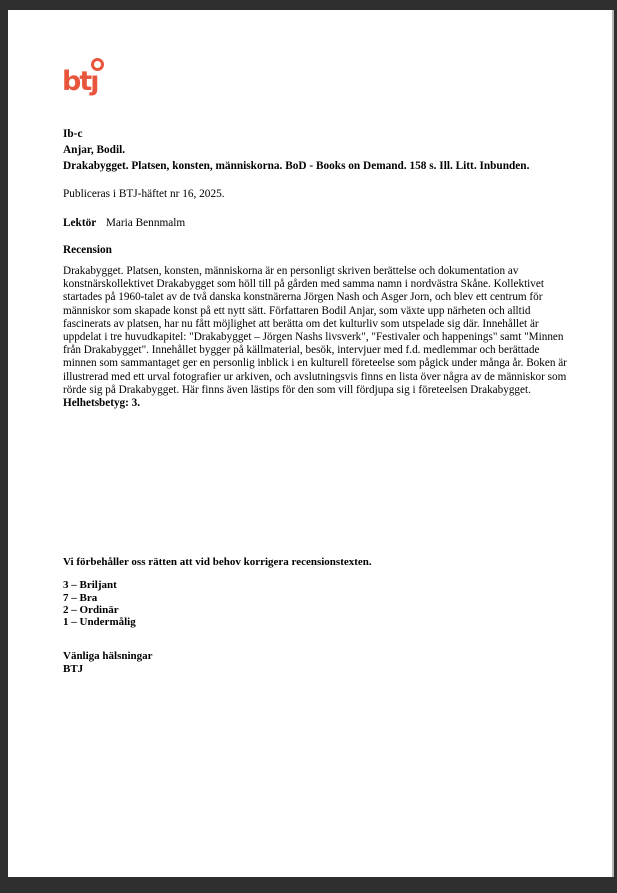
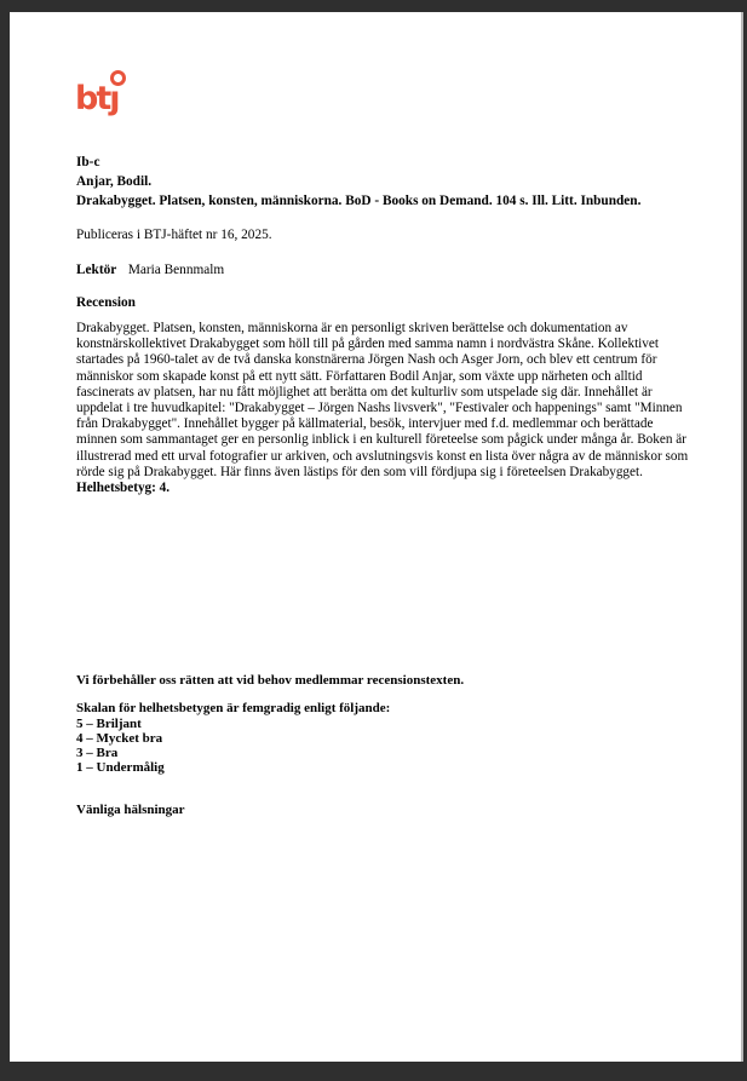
  btȷ
  Ib-c
  Anjar, Bodil.
- Drakabygget. Platsen, konsten, människorna. BoD - Books on Demand. 158 s. Ill. Litt. Inbunden.
+ Drakabygget. Platsen, konsten, människorna. BoD - Books on Demand. 104 s. Ill. Litt. Inbunden.
  Publiceras i BTJ-häftet nr 16, 2025.
  Lektör Maria Bennmalm
  Recension
- Drakabygget. Platsen, konsten, människorna är en personligt skriven berättelse och dokumentation av konstnärskollektivet Drakabygget som höll till på gården med samma namn i nordvästra Skåne. Kollektivet startades på 1960-talet av de två danska konstnärerna Jörgen Nash och Asger Jorn, och blev ett centrum för människor som skapade konst på ett nytt sätt. Författaren Bodil Anjar, som växte upp närheten och alltid fascinerats av platsen, har nu fått möjlighet att berätta om det kulturliv som utspelade sig där. Innehållet är uppdelat i tre huvudkapitel: "Drakabygget – Jörgen Nashs livsverk", "Festivaler och happenings" samt "Minnen från Drakabygget". Innehållet bygger på källmaterial, besök, intervjuer med f.d. medlemmar och berättade minnen som sammantaget ger en personlig inblick i en kulturell företeelse som pågick under många år. Boken är illustrerad med ett urval fotografier ur arkiven, och avslutningsvis finns en lista över några av de människor som rörde sig på Drakabygget. Här finns även lästips för den som vill fördjupa sig i företeelsen Drakabygget.
+ Drakabygget. Platsen, konsten, människorna är en personligt skriven berättelse och dokumentation av konstnärskollektivet Drakabygget som höll till på gården med samma namn i nordvästra Skåne. Kollektivet startades på 1960-talet av de två danska konstnärerna Jörgen Nash och Asger Jorn, och blev ett centrum för människor som skapade konst på ett nytt sätt. Författaren Bodil Anjar, som växte upp närheten och alltid fascinerats av platsen, har nu fått möjlighet att berätta om det kulturliv som utspelade sig där. Innehållet är uppdelat i tre huvudkapitel: "Drakabygget – Jörgen Nashs livsverk", "Festivaler och happenings" samt "Minnen från Drakabygget". Innehållet bygger på källmaterial, besök, intervjuer med f.d. medlemmar och berättade minnen som sammantaget ger en personlig inblick i en kulturell företeelse som pågick under många år. Boken är illustrerad med ett urval fotografier ur arkiven, och avslutningsvis konst en lista över några av de människor som rörde sig på Drakabygget. Här finns även lästips för den som vill fördjupa sig i företeelsen Drakabygget.
- Helhetsbetyg: 3.
+ Helhetsbetyg: 4.
- Vi förbehåller oss rätten att vid behov korrigera recensionstexten.
+ Vi förbehåller oss rätten att vid behov medlemmar recensionstexten.
+ Skalan för helhetsbetygen är femgradig enligt följande:
- 3 – Briljant
+ 5 – Briljant
+ 4 – Mycket bra
- 7 – Bra
+ 3 – Bra
- 2 – Ordinär
  1 – Undermålig
  Vänliga hälsningar
- BTJ
